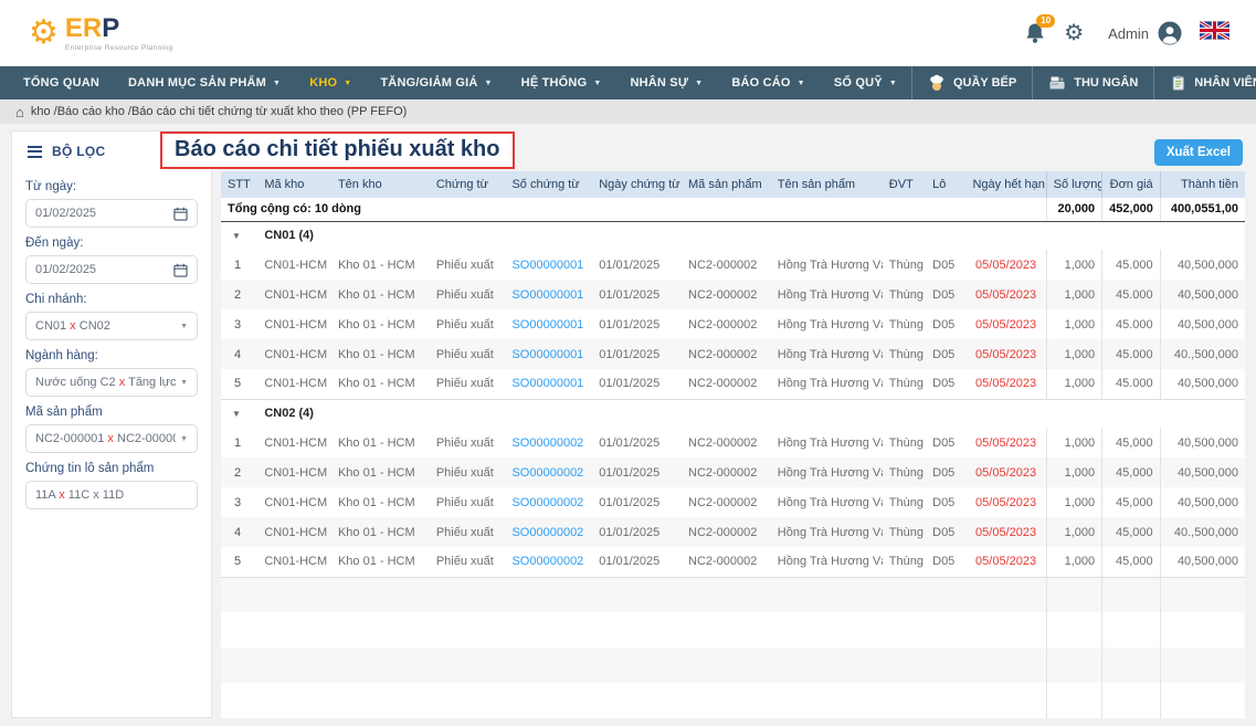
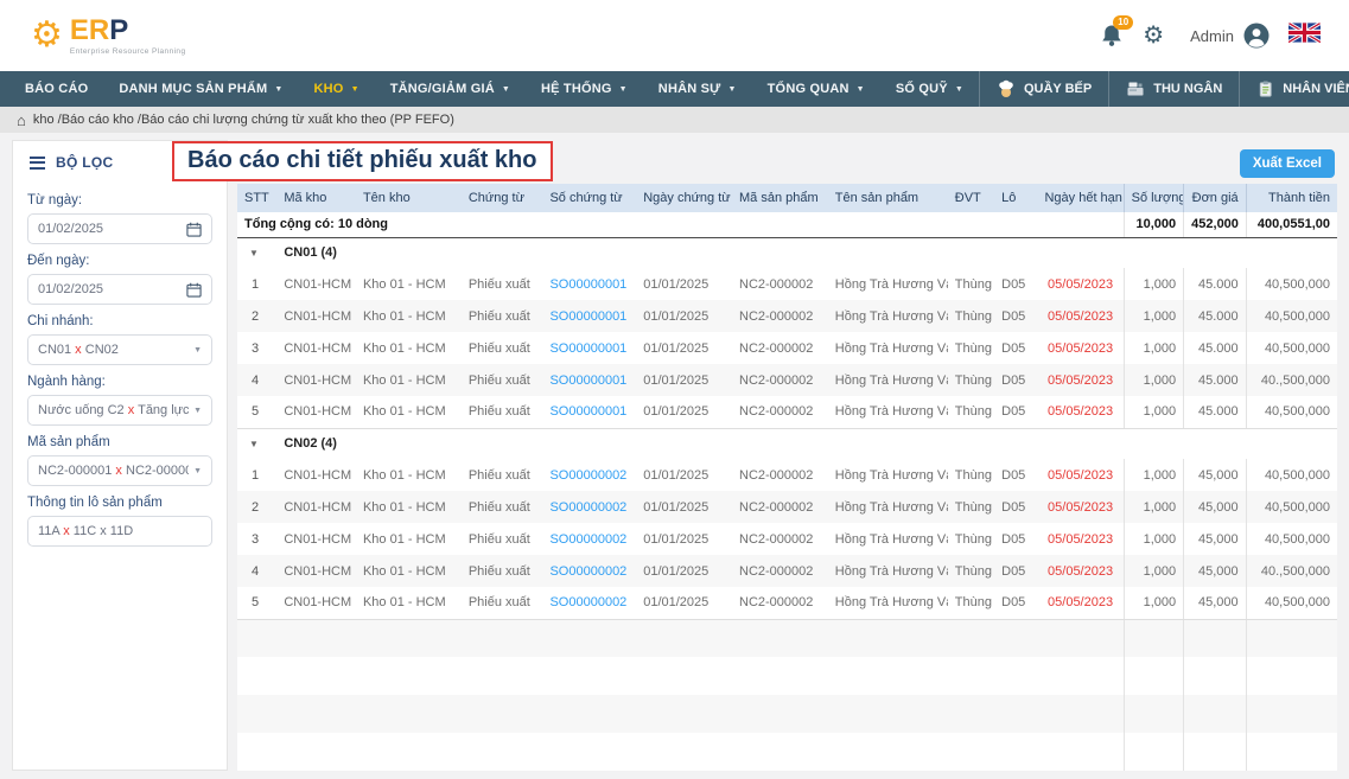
  ⚙
  ERP
  10
  ⚙
  Admin
- TỔNG QUAN
+ BÁO CÁO
  DANH MỤC SẢN PHẨM
  KHO
  TĂNG/GIẢM GIÁ
  HỆ THỐNG
  NHÂN SỰ
- BÁO CÁO
+ TỔNG QUAN
  SỐ QUỸ
  QUẦY BẾP
  THU NGÂN
  NHÂN VIÊ
  ⌂
- kho /Báo cáo kho /Báo cáo chi tiết chứng từ xuất kho theo (PP FEFO)
+ kho /Báo cáo kho /Báo cáo chi lượng chứng từ xuất kho theo (PP FEFO)
  BỘ LỌC
  Từ ngày:
  01/02/2025
  Đến ngày:
  01/02/2025
  Chi nhánh:
  CN01 x CN02
  Ngành hàng:
  Nước uống C2 x Tăng lực
  Mã sản phẩm
  NC2-000001 x NC2-0000
- Chứng tin lô sản phẩm
+ Thông tin lô sản phẩm
  11A x 11C x 11D
  Báo cáo chi tiết phiếu xuất kho
  Xuất Excel
  STT	Mã kho	Tên kho	Chứng từ	Số chứng từ	Ngày chứng từ	Mã sản phẩm	Tên sản phẩm	ĐVT	Lô	Ngày hết hạn	Số lượng	Đơn giá	Thành tiền
- Tổng cộng có: 10 dòng	20,000	452,000	400,0551,00
+ Tổng cộng có: 10 dòng	10,000	452,000	400,0551,00
  ▼	CN01 (4)
  1	CN01-HCM	Kho 01 - HCM	Phiếu xuất	SO00000001	01/01/2025	NC2-000002	Hồng Trà Hương V	Thùng	D05	05/05/2023	1,000	45.000	40,500,000
  2	CN01-HCM	Kho 01 - HCM	Phiếu xuất	SO00000001	01/01/2025	NC2-000002	Hồng Trà Hương V	Thùng	D05	05/05/2023	1,000	45.000	40,500,000
  3	CN01-HCM	Kho 01 - HCM	Phiếu xuất	SO00000001	01/01/2025	NC2-000002	Hồng Trà Hương V	Thùng	D05	05/05/2023	1,000	45.000	40,500,000
  4	CN01-HCM	Kho 01 - HCM	Phiếu xuất	SO00000001	01/01/2025	NC2-000002	Hồng Trà Hương V	Thùng	D05	05/05/2023	1,000	45.000	40.,500,000
  5	CN01-HCM	Kho 01 - HCM	Phiếu xuất	SO00000001	01/01/2025	NC2-000002	Hồng Trà Hương V	Thùng	D05	05/05/2023	1,000	45.000	40,500,000
  ▼	CN02 (4)
  1	CN01-HCM	Kho 01 - HCM	Phiếu xuất	SO00000002	01/01/2025	NC2-000002	Hồng Trà Hương V	Thùng	D05	05/05/2023	1,000	45,000	40,500,000
  2	CN01-HCM	Kho 01 - HCM	Phiếu xuất	SO00000002	01/01/2025	NC2-000002	Hồng Trà Hương V	Thùng	D05	05/05/2023	1,000	45,000	40,500,000
  3	CN01-HCM	Kho 01 - HCM	Phiếu xuất	SO00000002	01/01/2025	NC2-000002	Hồng Trà Hương V	Thùng	D05	05/05/2023	1,000	45,000	40,500,000
  4	CN01-HCM	Kho 01 - HCM	Phiếu xuất	SO00000002	01/01/2025	NC2-000002	Hồng Trà Hương V	Thùng	D05	05/05/2023	1,000	45,000	40.,500,000
  5	CN01-HCM	Kho 01 - HCM	Phiếu xuất	SO00000002	01/01/2025	NC2-000002	Hồng Trà Hương V	Thùng	D05	05/05/2023	1,000	45,000	40,500,000
